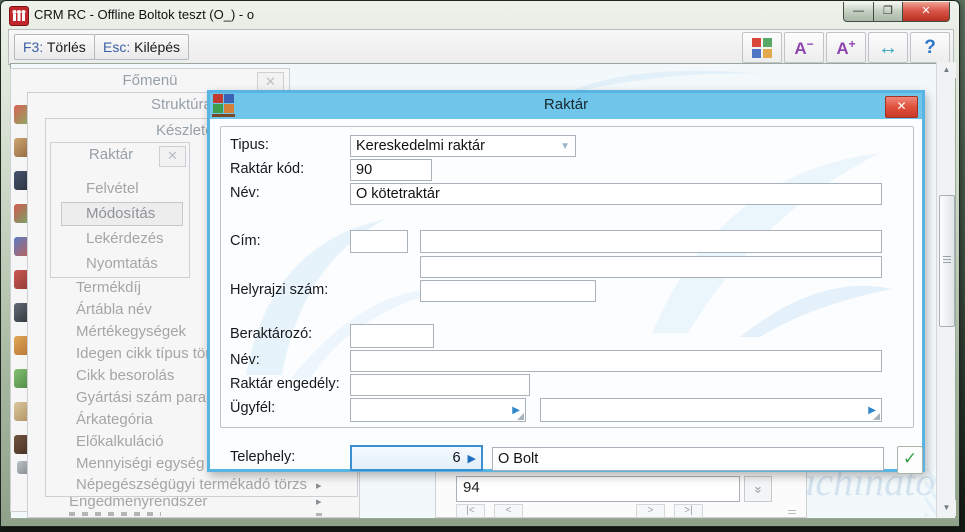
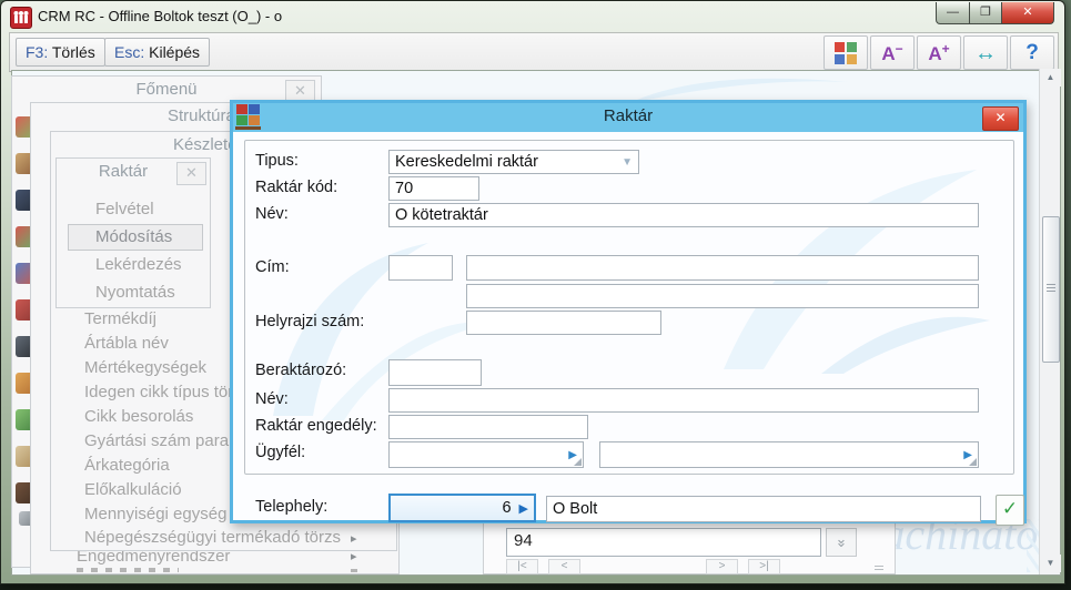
  CRM RC - Offline Boltok teszt (O_) - o
  —
  ❐
  ✕
  F3: Törlés
  Esc: Kilépés
  A−
  A+
  ↔
  ?
  Főmenü
  ✕
  Struktúr
  Engedményrendszer
  ▸
  Készlet
  Termékdíj
  Ártábla név
  Mértékegységek
  Idegen cikk típus tö
  Cikk besorolás
  Gyártási szám para
  Árkategória
  Előkalkuláció
  Mennyiségi egység
  Népegészségügyi termékadó törzs
  ▸
  Raktár
  ✕
  Felvétel
  Módosítás
  Lekérdezés
  Nyomtatás
  94
  ⌄
  |<
  <
  >
  >|
  Raktár
  ✕
  Tipus:
  Kereskedelmi raktár
  ▼
  Raktár kód:
- 90
+ 70
  Név:
  O kötetraktár
  Cím:
  Helyrajzi szám:
  Beraktározó:
  Név:
  Raktár engedély:
  Ügyfél:
  ▶
  ▶
  Telephely:
  6
  ▶
  O Bolt
  ✓
  ▲
  ▼
